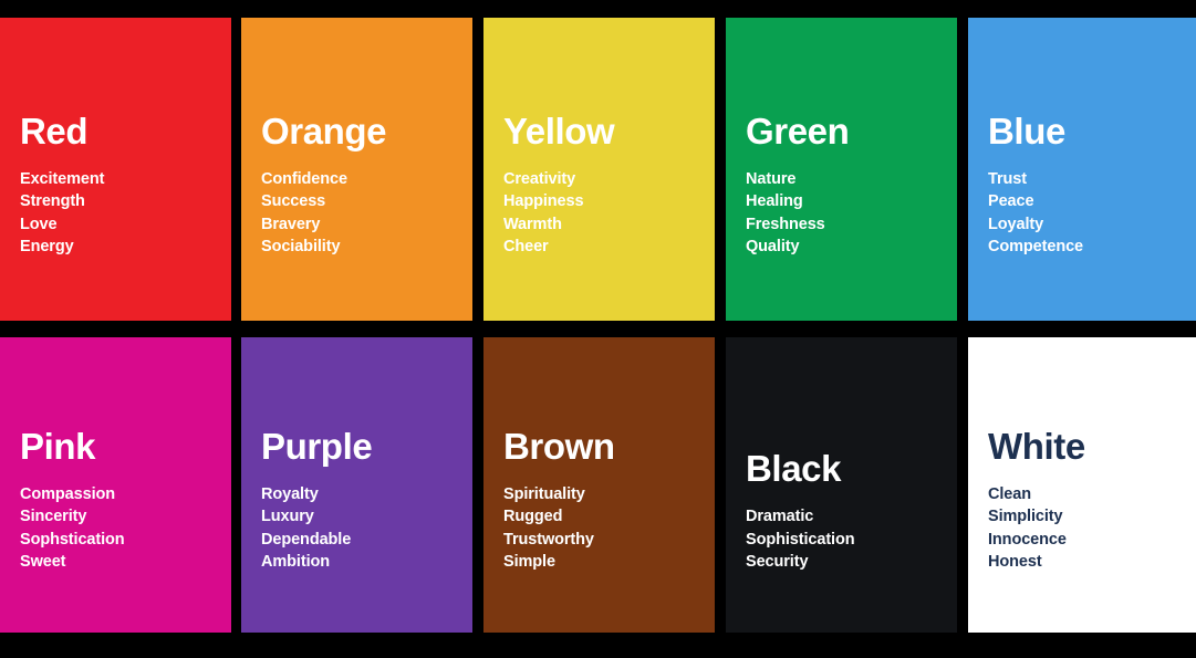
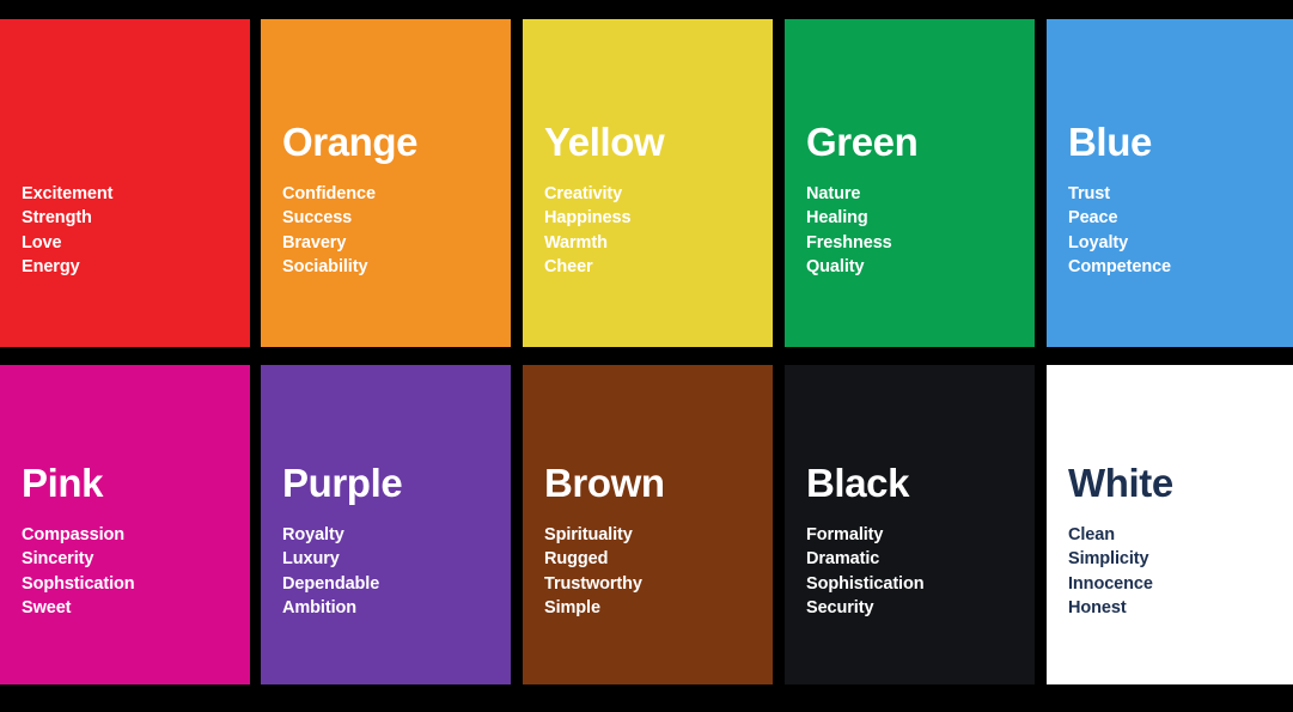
- Red
  Excitement
  Strength
  Love
  Energy
  Orange
  Confidence
  Success
  Bravery
  Sociability
  Yellow
  Creativity
  Happiness
  Warmth
  Cheer
  Green
  Nature
  Healing
  Freshness
  Quality
  Blue
  Trust
  Peace
  Loyalty
  Competence
  Pink
  Compassion
  Sincerity
  Sophstication
  Sweet
  Purple
  Royalty
  Luxury
  Dependable
  Ambition
  Brown
  Spirituality
  Rugged
  Trustworthy
  Simple
  Black
+ Formality
  Dramatic
  Sophistication
  Security
  White
  Clean
  Simplicity
  Innocence
  Honest
